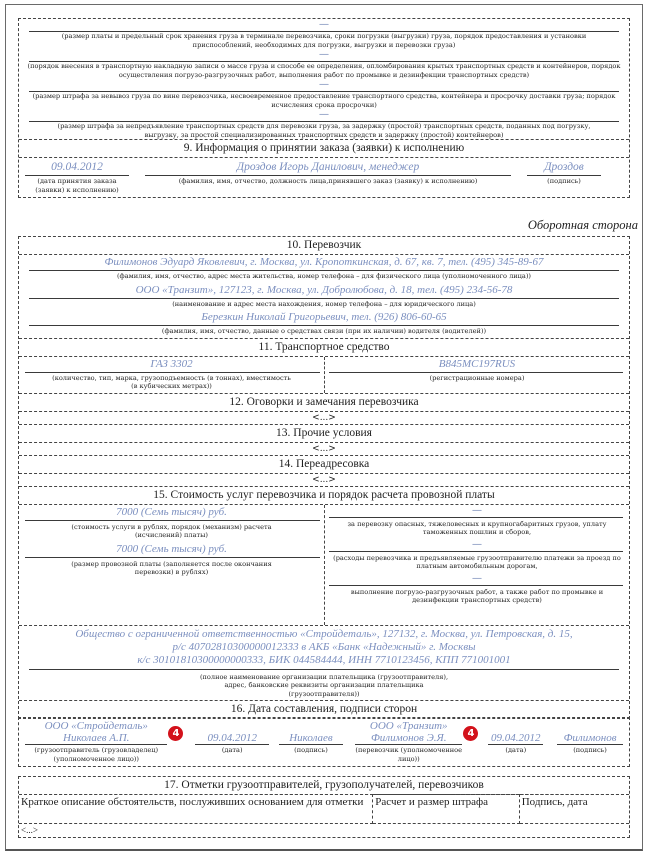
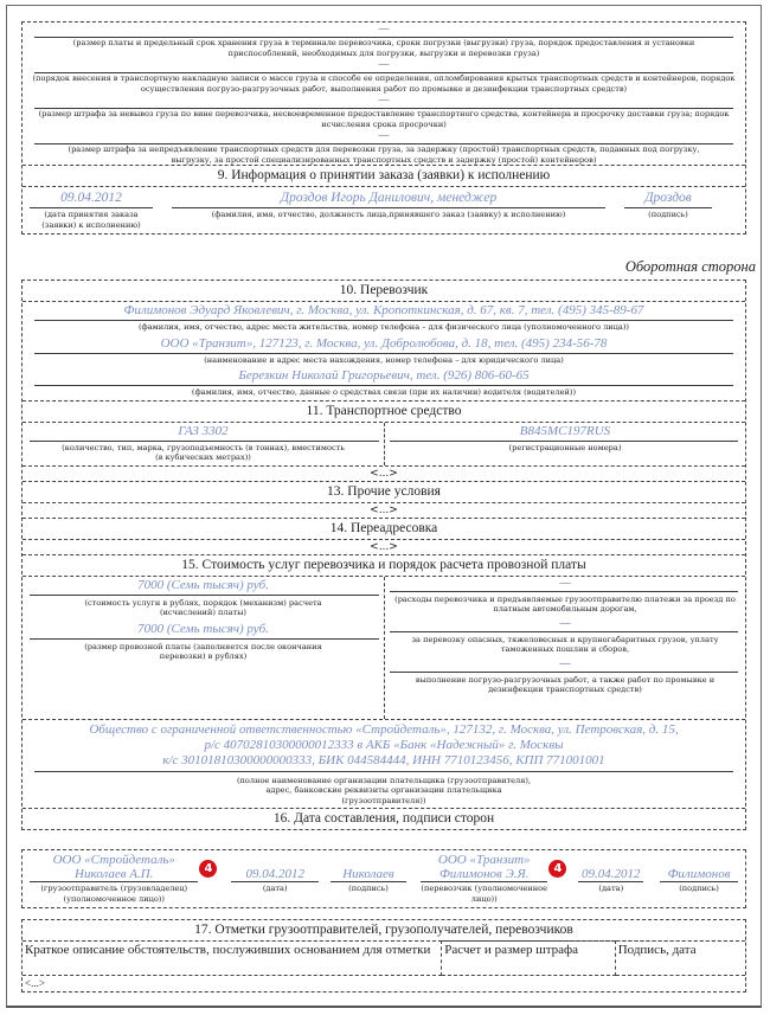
  —
  (размер платы и предельный срок хранения груза в терминале перевозчика, сроки погрузки (выгрузки) груза, порядок предоставления и установки приспособлений, необходимых для погрузки, выгрузки и перевозки груза)
  —
  (порядок внесения в транспортную накладную записи о массе груза и способе ее определения, опломбирования крытых транспортных средств и контейнеров, порядок осуществления погрузо-разгрузочных работ, выполнения работ по промывке и дезинфекции транспортных средств)
  —
  (размер штрафа за невывоз груза по вине перевозчика, несвоевременное предоставление транспортного средства, контейнера и просрочку доставки груза; порядок исчисления срока просрочки)
  —
  (размер штрафа за непредъявление транспортных средств для перевозки груза, за задержку (простой) транспортных средств, поданных под погрузку, выгрузку, за простой специализированных транспортных средств и задержку (простой) контейнеров)
  9. Информация о принятии заказа (заявки) к исполнению
  09.04.2012
  (дата принятия заказа (заявки) к исполнению)
  Дроздов Игорь Данилович, менеджер
  (фамилия, имя, отчество, должность лица,принявшего заказ (заявку) к исполнению)
  Дроздов
  (подпись)
  Оборотная сторона
  10. Перевозчик
  Филимонов Эдуард Яковлевич, г. Москва, ул. Кропоткинская, д. 67, кв. 7, тел. (495) 345-89-67
  (фамилия, имя, отчество, адрес места жительства, номер телефона – для физического лица (уполномоченного лица))
  ООО «Транзит», 127123, г. Москва, ул. Добролюбова, д. 18, тел. (495) 234-56-78
  (наименование и адрес места нахождения, номер телефона – для юридического лица)
  Березкин Николай Григорьевич, тел. (926) 806-60-65
  (фамилия, имя, отчество, данные о средствах связи (при их наличии) водителя (водителей))
  11. Транспортное средство
  ГАЗ 3302
  (количество, тип, марка, грузоподъемность (в тоннах), вместимость (в кубических метрах))
  В845МС197RUS
  (регистрационные номера)
- 12. Оговорки и замечания перевозчика
  <...>
  13. Прочие условия
  <...>
  14. Переадресовка
  <...>
  15. Стоимость услуг перевозчика и порядок расчета провозной платы
  7000 (Семь тысяч) руб.
  (стоимость услуги в рублях, порядок (механизм) расчета (исчислений) платы)
  7000 (Семь тысяч) руб.
  (размер провозной платы (заполняется после окончания перевозки) в рублях)
  —
- за перевозку опасных, тяжеловесных и крупногабаритных грузов, уплату таможенных пошлин и сборов,
+ (расходы перевозчика и предъявляемые грузоотправителю платежи за проезд по платным автомобильным дорогам,
  —
- (расходы перевозчика и предъявляемые грузоотправителю платежи за проезд по платным автомобильным дорогам,
+ за перевозку опасных, тяжеловесных и крупногабаритных грузов, уплату таможенных пошлин и сборов,
  —
  выполнение погрузо-разгрузочных работ, а также работ по промывке и дезинфекции транспортных средств)
  Общество с ограниченной ответственностью «Стройдеталь», 127132, г. Москва, ул. Петровская, д. 15,
  р/с 40702810300000012333 в АКБ «Банк «Надежный» г. Москвы
  к/с 30101810300000000333, БИК 044584444, ИНН 7710123456, КПП 771001001
  (полное наименование организации плательщика (грузоотправителя), адрес, банковские реквизиты организации плательщика (грузоотправителя))
  16. Дата составления, подписи сторон
  ООО «Стройдеталь»
  Николаев А.П.
  4
  (грузоотправитель (грузовладелец) (уполномоченное лицо))
  09.04.2012
  (дата)
  Николаев
  (подпись)
  ООО «Транзит»
  Филимонов Э.Я.
  4
  (перевозчик (уполномоченное лицо))
  09.04.2012
  (дата)
  Филимонов
  (подпись)
  17. Отметки грузоотправителей, грузополучателей, перевозчиков
  Краткое описание обстоятельств, послуживших основанием для отметки	Расчет и размер штрафа	Подпись, дата
  <...>
